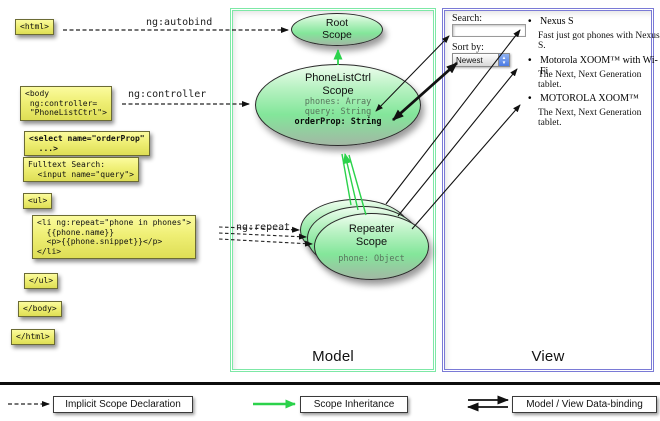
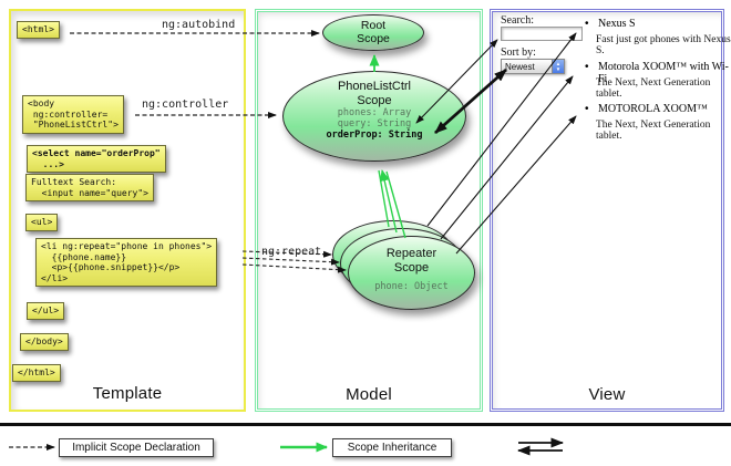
+ Template
  Model
  View
  <html>
  <body
  ng:controller=
  "PhoneListCtrl">
  <select name="orderProp"
  ...>
  Fulltext Search:
  <input name="query">
  <ul>
  <li ng:repeat="phone in phones">
  {{phone.name}}
  <p>{{phone.snippet}}</p>
  </li>
  </ul>
  </body>
  </html>
  ng:autobind
  ng:controller
  :repeat
  Root
  Scope
  PhoneListCtrl
  Scope
  phones: Array
  query: String
  orderProp: String
  Repeater
  Scope
  phone: Object
  Search:
  Sort by:
  Newest
  •
  Nexus S
  Fast just got phones with Nexus S.
  •
  Motorola XOOM™ with Wi-Fi
  The Next, Next Generation tablet.
  •
  MOTOROLA XOOM™
  The Next, Next Generation tablet.
  Implicit Scope Declaration
  Scope Inheritance
- Model / View Data-binding
